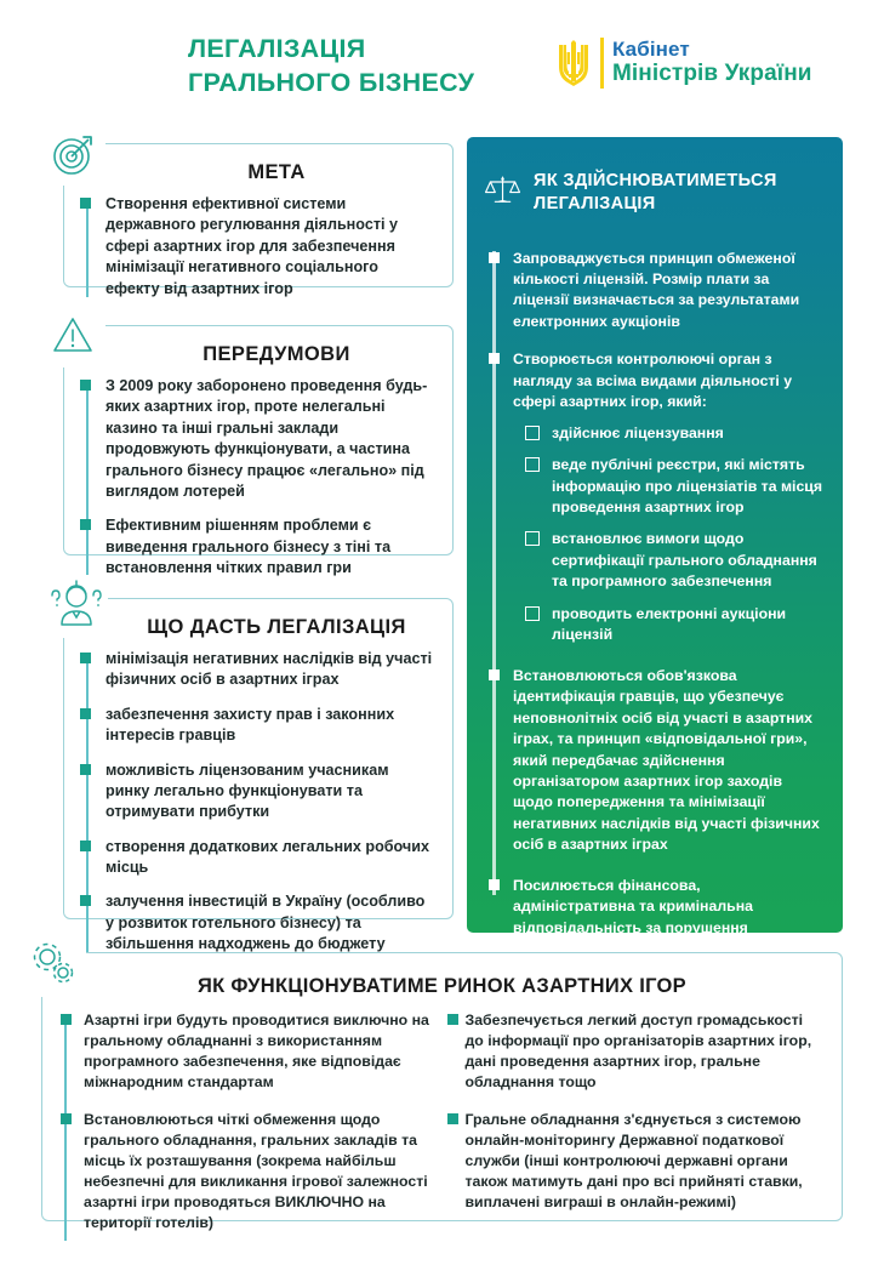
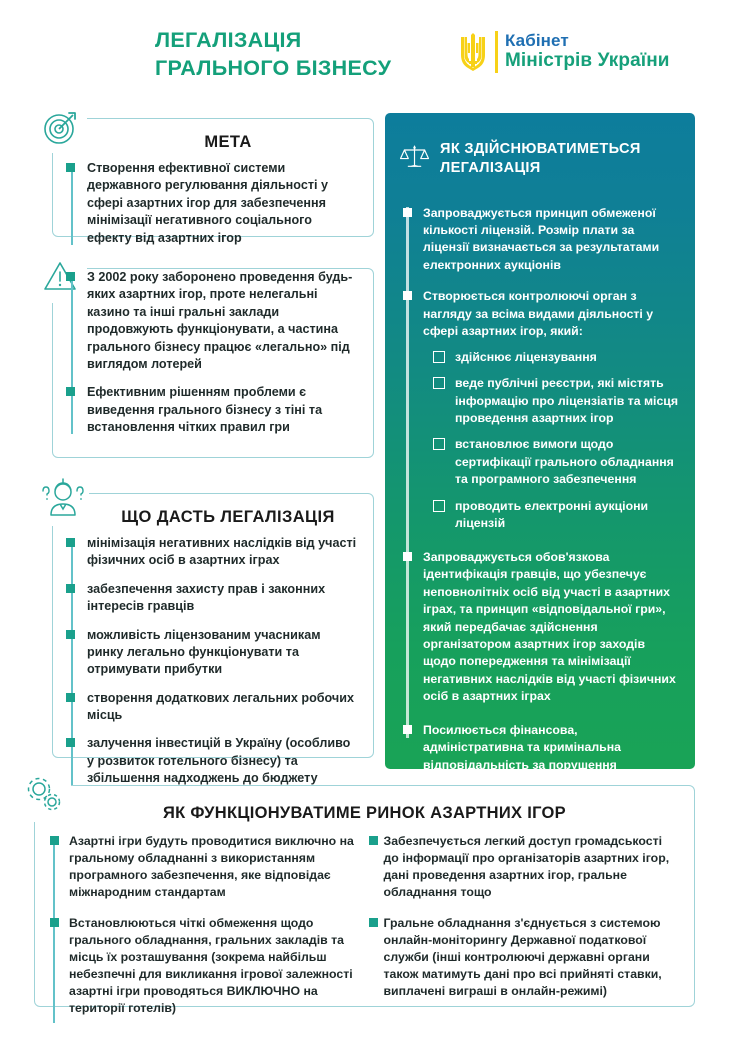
  ЛЕГАЛІЗАЦІЯ
  ГРАЛЬНОГО БІЗНЕСУ
  Кабінет
  Міністрів України
  МЕТА
  Створення ефективної системи державного регулювання діяльності у сфері азартних ігор для забезпечення мінімізації негативного соціального ефекту від азартних ігор
- ПЕРЕДУМОВИ
- З 2009 року заборонено проведення будь-яких азартних ігор, проте нелегальні казино та інші гральні заклади продовжують функціонувати, а частина грального бізнесу працює «легально» під виглядом лотерей
+ З 2002 року заборонено проведення будь-яких азартних ігор, проте нелегальні казино та інші гральні заклади продовжують функціонувати, а частина грального бізнесу працює «легально» під виглядом лотерей
  Ефективним рішенням проблеми є виведення грального бізнесу з тіні та встановлення чітких правил гри
  ЩО ДАСТЬ ЛЕГАЛІЗАЦІЯ
  мінімізація негативних наслідків від участі фізичних осіб в азартних іграх
  забезпечення захисту прав і законних інтересів гравців
  можливість ліцензованим учасникам ринку легально функціонувати та отримувати прибутки
  створення додаткових легальних робочих місць
  залучення інвестицій в Україну (особливо у розвиток готельного бізнесу) та збільшення надходжень до бюджету
  ЯК ЗДІЙСНЮВАТИМЕТЬСЯ ЛЕГАЛІЗАЦІЯ
  Запроваджується принцип обмеженої кількості ліцензій. Розмір плати за ліцензії визначається за результатами електронних аукціонів
  Створюється контролюючі орган з нагляду за всіма видами діяльності у сфері азартних ігор, який:
  здійснює ліцензування
  веде публічні реєстри, які містять інформацію про ліцензіатів та місця проведення азартних ігор
  встановлює вимоги щодо сертифікації грального обладнання та програмного забезпечення
  проводить електронні аукціони ліцензій
- Встановлюються обов'язкова ідентифікація гравців, що убезпечує неповнолітніх осіб від участі в азартних іграх, та принцип «відповідальної гри», який передбачає здійснення організатором азартних ігор заходів щодо попередження та мінімізації негативних наслідків від участі фізичних осіб в азартних іграх
+ Запроваджується обов'язкова ідентифікація гравців, що убезпечує неповнолітніх осіб від участі в азартних іграх, та принцип «відповідальної гри», який передбачає здійснення організатором азартних ігор заходів щодо попередження та мінімізації негативних наслідків від участі фізичних осіб в азартних іграх
  ЯК ФУНКЦІОНУВАТИМЕ РИНОК АЗАРТНИХ ІГОР
  Азартні ігри будуть проводитися виключно на гральному обладнанні з використанням програмного забезпечення, яке відповідає міжнародним стандартам
  Встановлюються чіткі обмеження щодо грального обладнання, гральних закладів та місць їх розташування (зокрема найбільш небезпечні для викликання ігрової залежності азартні ігри проводяться ВИКЛЮЧНО на території готелів)
  Забезпечується легкий доступ громадськості до інформації про організаторів азартних ігор, дані проведення азартних ігор, гральне обладнання тощо
  Гральне обладнання з'єднується з системою онлайн-моніторингу Державної податкової служби (інші контролюючі державні органи також матимуть дані про всі прийняті ставки, виплачені виграші в онлайн-режимі)
